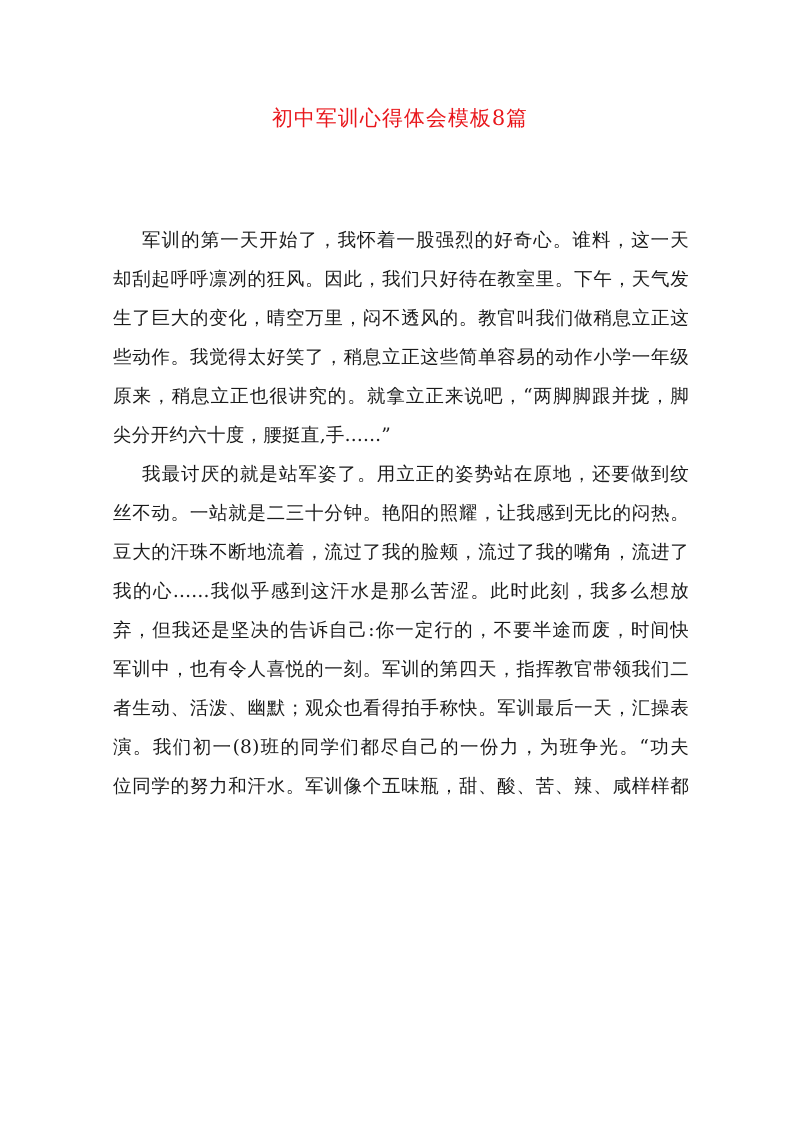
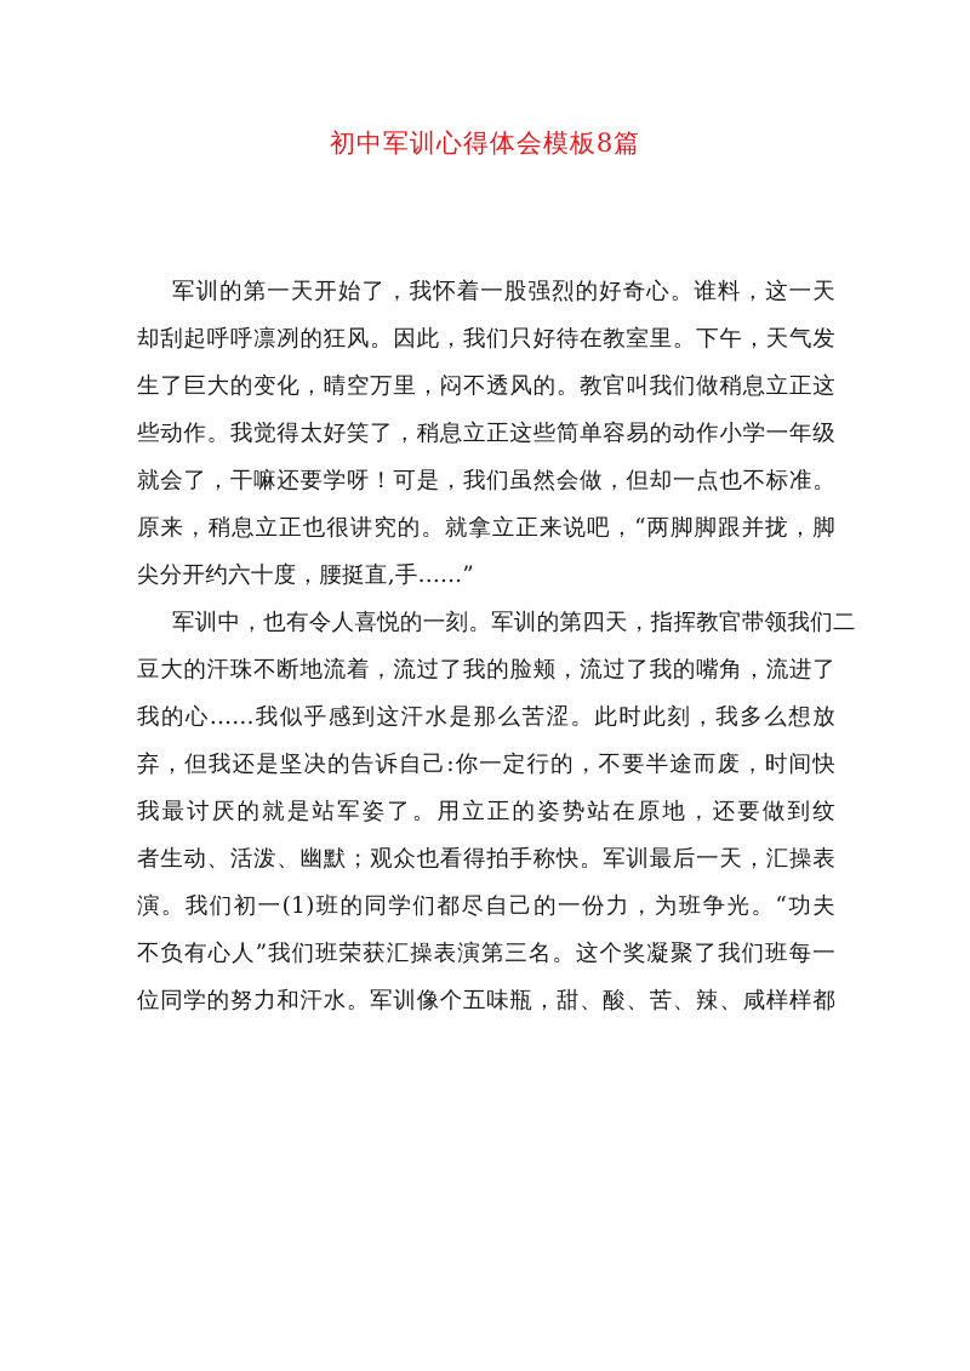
  初中军训心得体会模板8篇
  军训的第一天开始了，我怀着一股强烈的好奇心。谁料，这一天
  却刮起呼呼凛冽的狂风。因此，我们只好待在教室里。下午，天气发
  生了巨大的变化，晴空万里，闷不透风的。教官叫我们做稍息立正这
  些动作。我觉得太好笑了，稍息立正这些简单容易的动作小学一年级
+ 就会了，干嘛还要学呀！可是，我们虽然会做，但却一点也不标准。
  原来，稍息立正也很讲究的。就拿立正来说吧，“两脚脚跟并拢，脚
  尖分开约六十度，腰挺直,手......”
- 我最讨厌的就是站军姿了。用立正的姿势站在原地，还要做到纹
+ 军训中，也有令人喜悦的一刻。军训的第四天，指挥教官带领我们二
- 丝不动。一站就是二三十分钟。艳阳的照耀，让我感到无比的闷热。
  豆大的汗珠不断地流着，流过了我的脸颊，流过了我的嘴角，流进了
  我的心......我似乎感到这汗水是那么苦涩。此时此刻，我多么想放
  弃，但我还是坚决的告诉自己:你一定行的，不要半途而废，时间快
- 军训中，也有令人喜悦的一刻。军训的第四天，指挥教官带领我们二
+ 我最讨厌的就是站军姿了。用立正的姿势站在原地，还要做到纹
  者生动、活泼、幽默；观众也看得拍手称快。军训最后一天，汇操表
- 演。我们初一(8)班的同学们都尽自己的一份力，为班争光。“功夫
+ 演。我们初一(1)班的同学们都尽自己的一份力，为班争光。“功夫
+ 不负有心人”我们班荣获汇操表演第三名。这个奖凝聚了我们班每一
  位同学的努力和汗水。军训像个五味瓶，甜、酸、苦、辣、咸样样都
